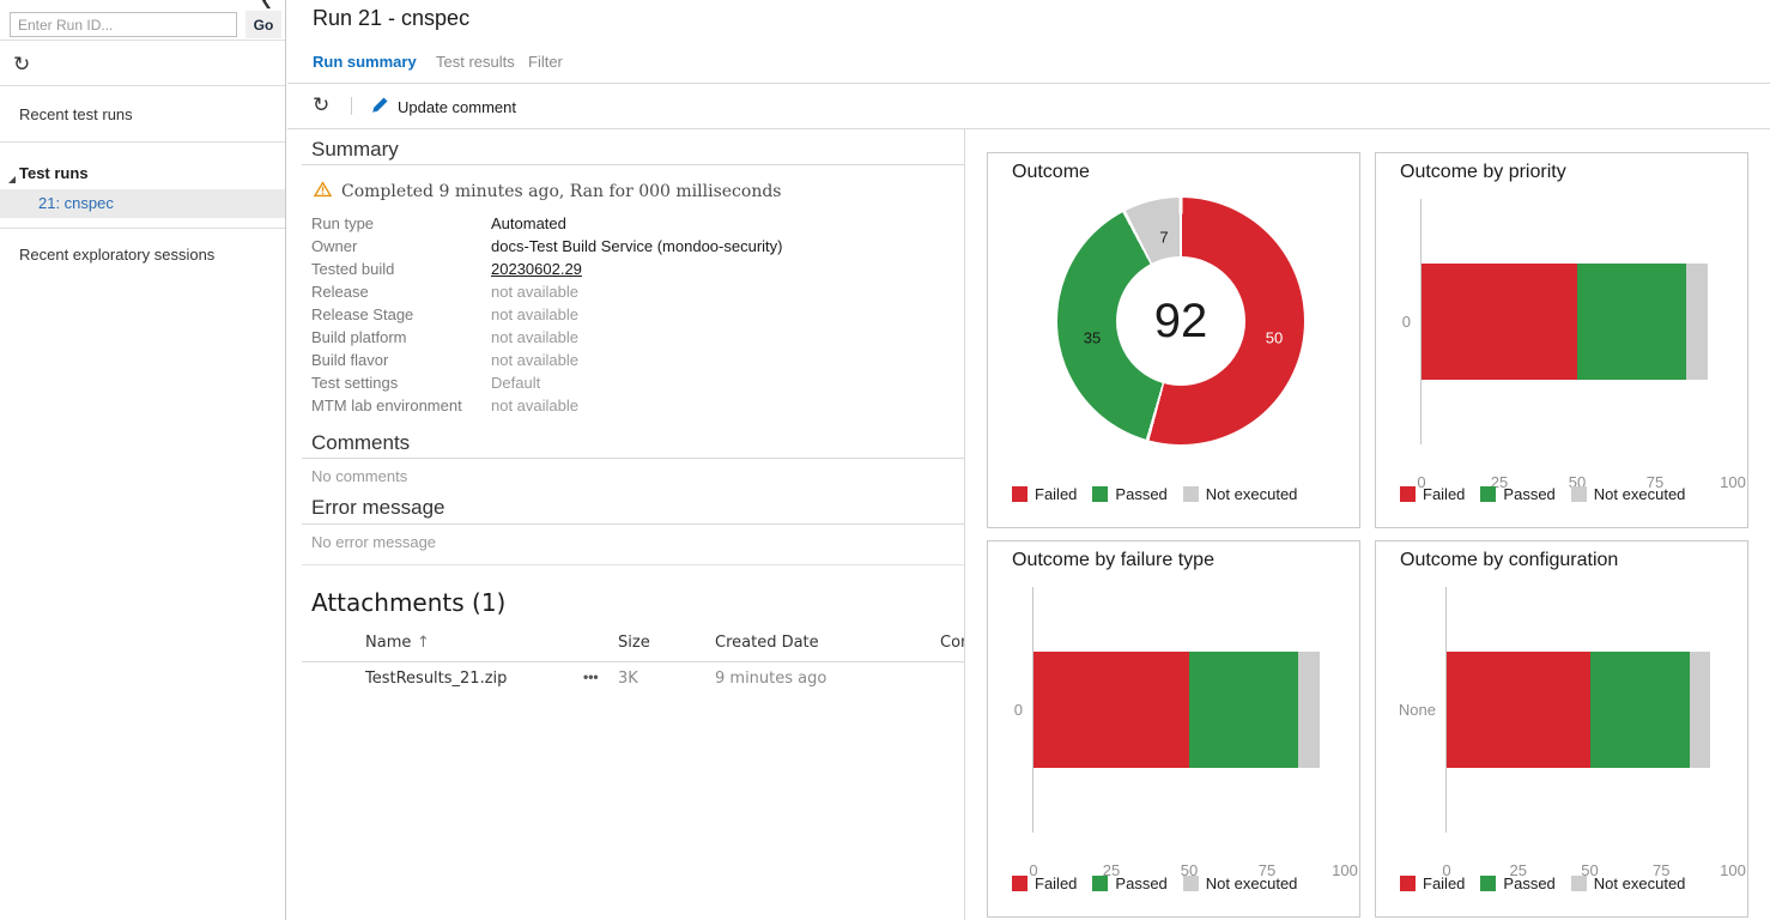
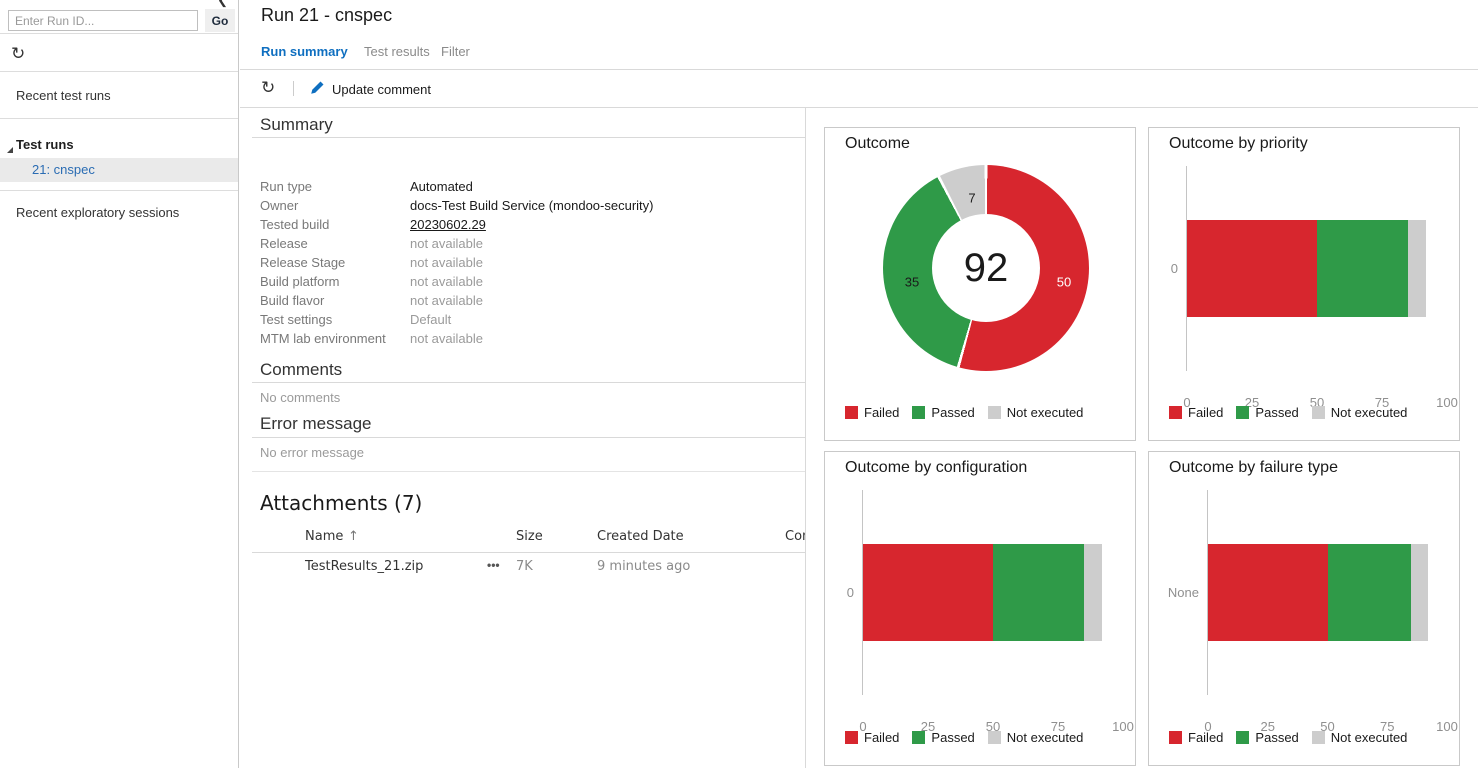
  Enter Run ID...
  Go
  ↻
  Recent test runs
  Test runs
  21: cnspec
  Recent exploratory sessions
  Run 21 - cnspec
  Run summary
  Test results
  Filter
  ↻
  Update comment
  Summary
- Completed 9 minutes ago, Ran for 000 milliseconds
  Run type
  Automated
  Owner
  docs-Test Build Service (mondoo-security)
  Tested build
  20230602.29
  Release
  not available
  Release Stage
  not available
  Build platform
  not available
  Build flavor
  not available
  Test settings
  Default
  MTM lab environment
  not available
  Comments
  No comments
  Error message
  No error message
- Attachments (1)
+ Attachments (7)
  Name
  ↑
  Size
  Created Date
  TestResults_21.zip
  •••
- 3K
+ 7K
  9 minutes ago
  Outcome
  92
  50
  35
  7
  Failed
  Passed
  Not executed
  Outcome by priority
  0
  0
  25
  50
  75
  100
  Failed
  Passed
  Not executed
- Outcome by failure type
+ Outcome by configuration
  0
  0
  25
  50
  75
  100
  Failed
  Passed
  Not executed
- Outcome by configuration
+ Outcome by failure type
  None
  0
  25
  50
  75
  100
  Failed
  Passed
  Not executed
